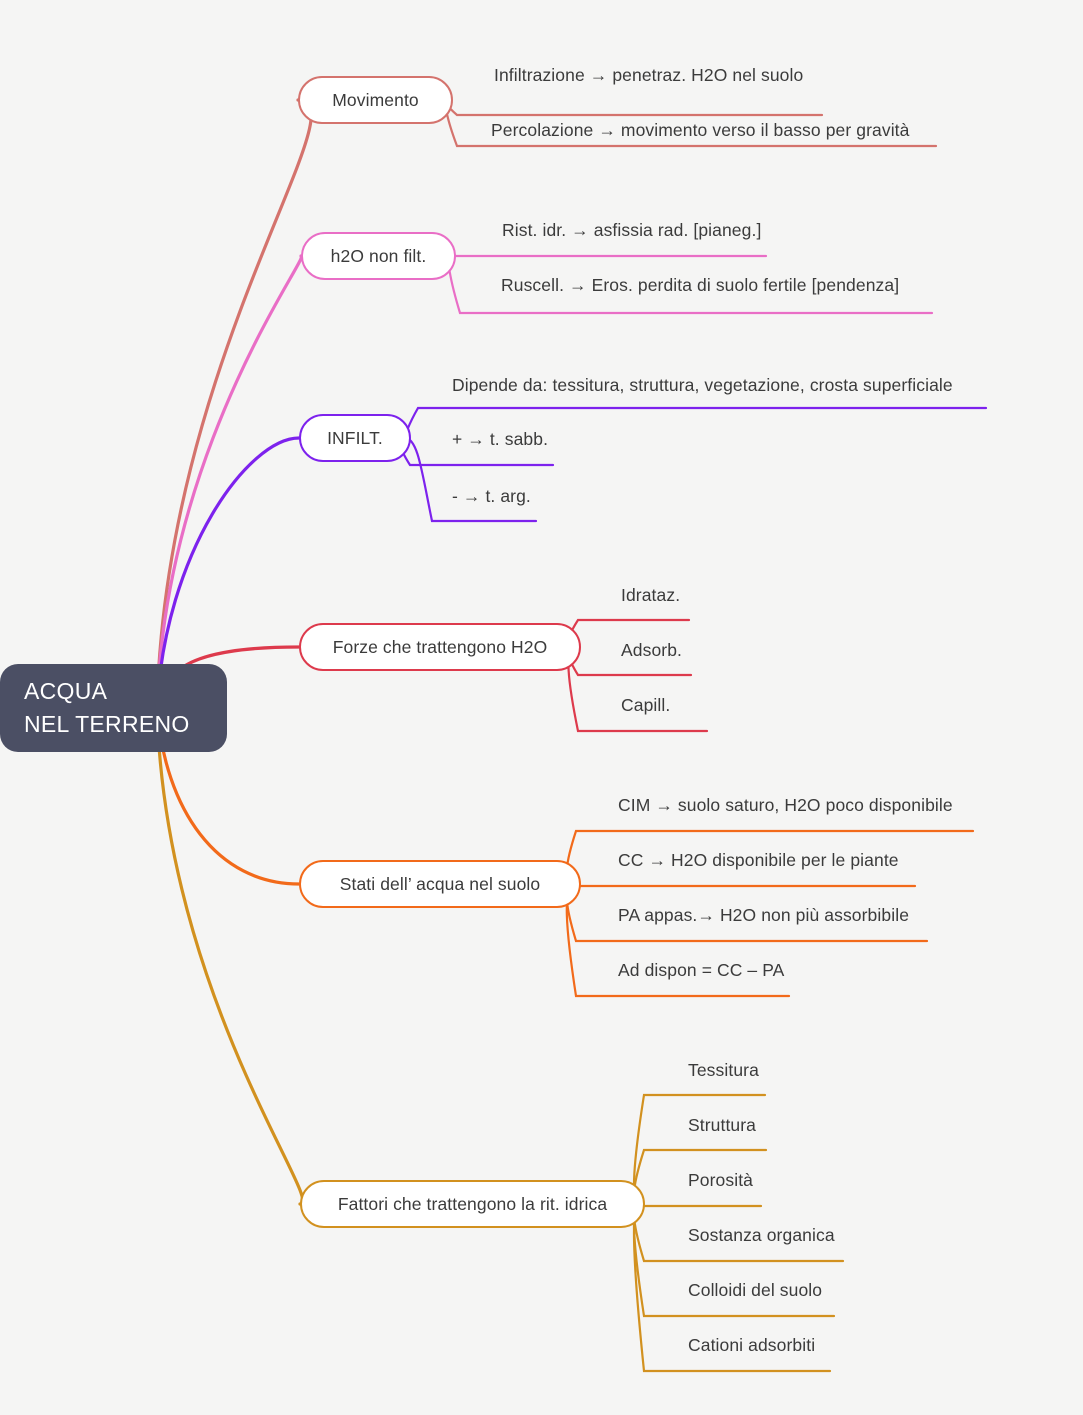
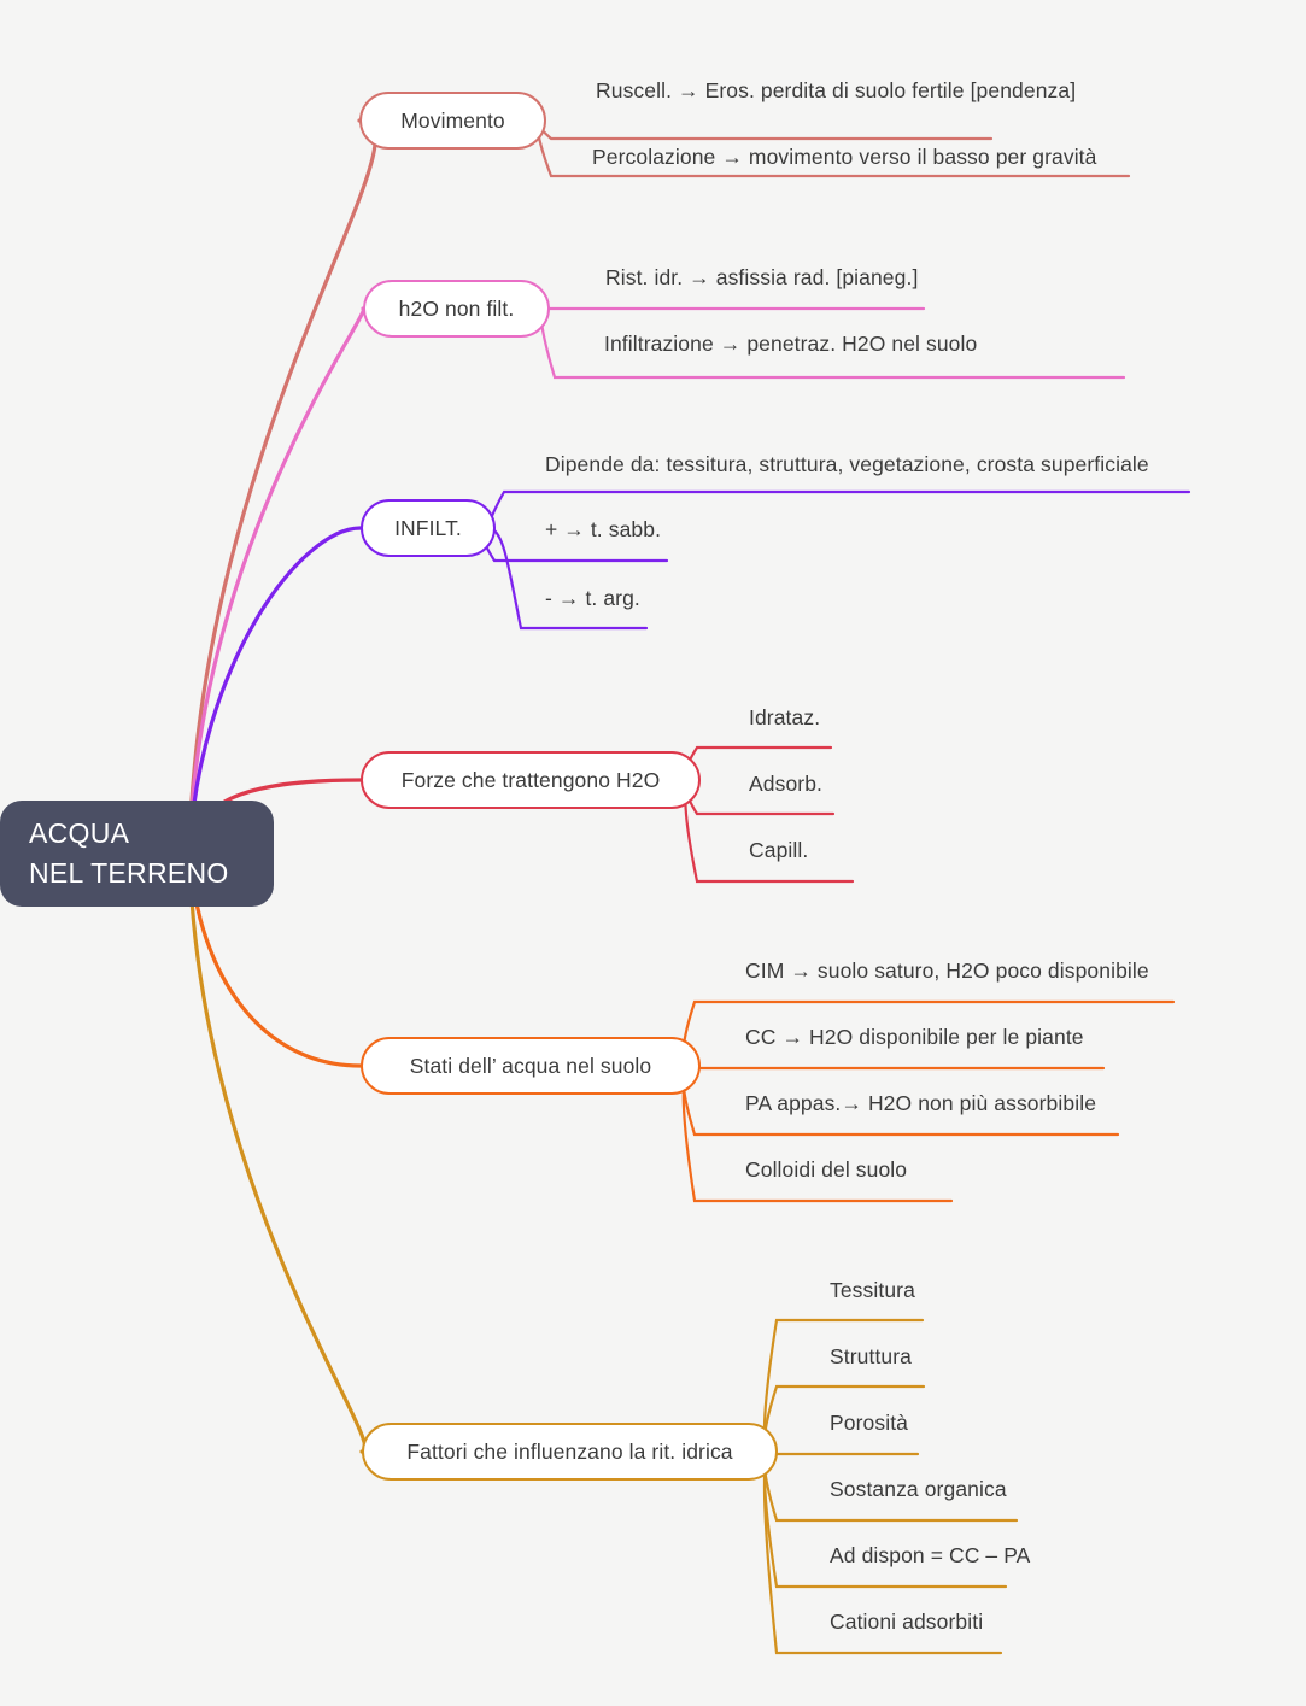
  Movimento
- Infiltrazione → penetraz. H2O nel suolo
+ Ruscell. → Eros. perdita di suolo fertile [pendenza]
  Percolazione → movimento verso il basso per gravità
  h2O non filt.
  Rist. idr. → asfissia rad. [pianeg.]
- Ruscell. → Eros. perdita di suolo fertile [pendenza]
+ Infiltrazione → penetraz. H2O nel suolo
  INFILT.
  Dipende da: tessitura, struttura, vegetazione, crosta superficiale
  + → t. sabb.
  - → t. arg.
  Forze che trattengono H2O
  Idrataz.
  Adsorb.
  Capill.
  Stati dell’ acqua nel suolo
  CIM → suolo saturo, H2O poco disponibile
  CC → H2O disponibile per le piante
  PA appas.→ H2O non più assorbibile
- Ad dispon = CC – PA
+ Colloidi del suolo
- Fattori che trattengono la rit. idrica
+ Fattori che influenzano la rit. idrica
  Tessitura
  Struttura
  Porosità
  Sostanza organica
- Colloidi del suolo
+ Ad dispon = CC – PA
  Cationi adsorbiti
  ACQUA
  NEL TERRENO
